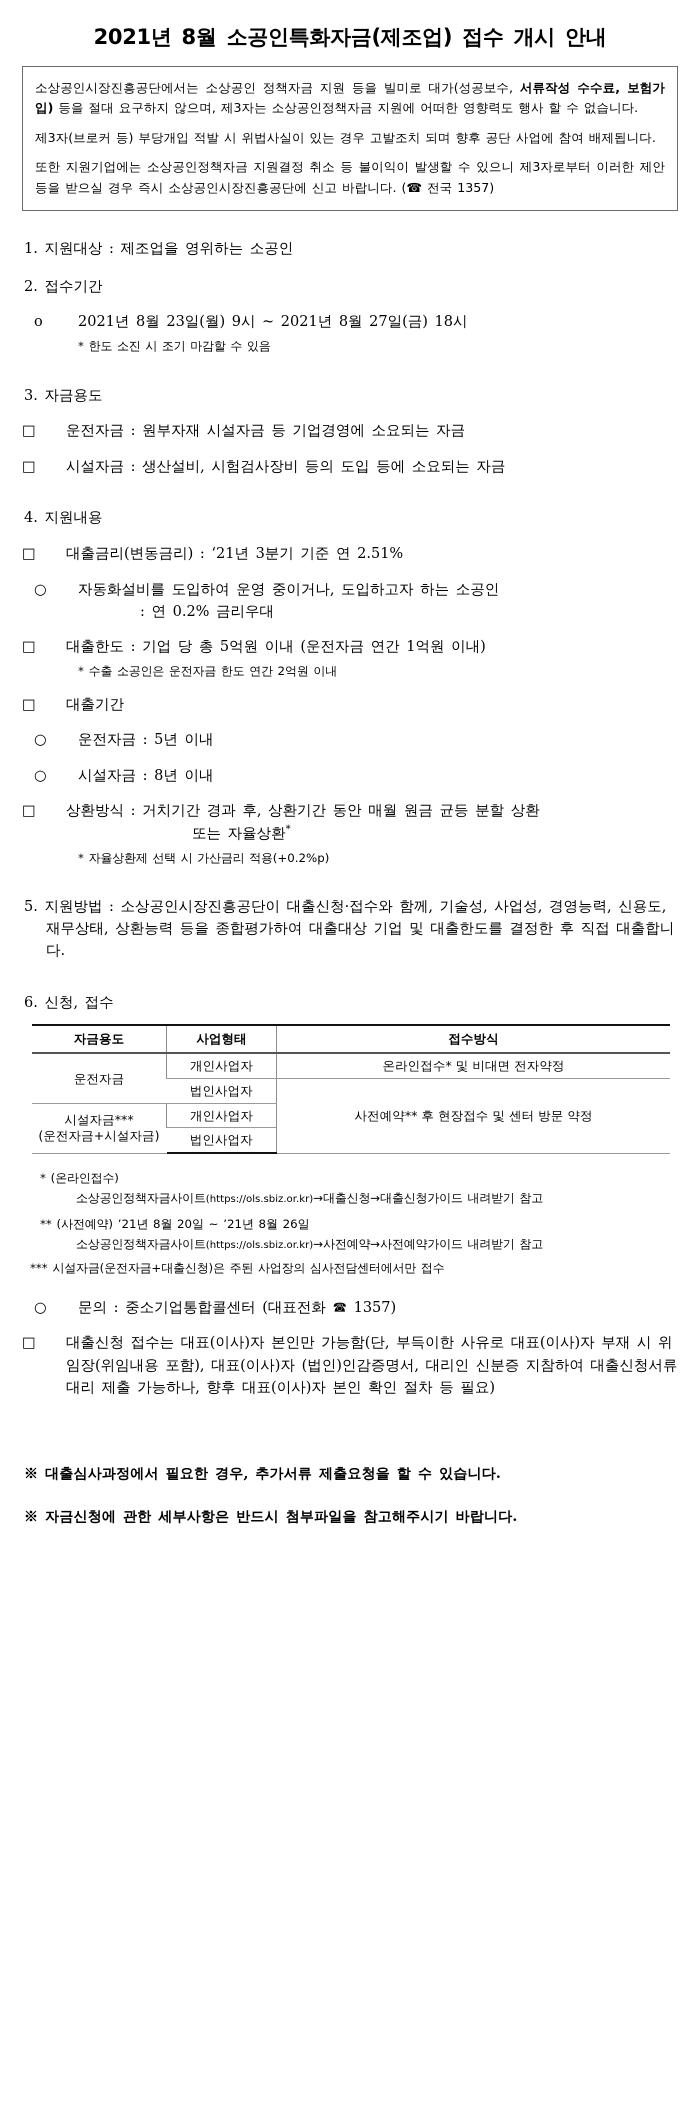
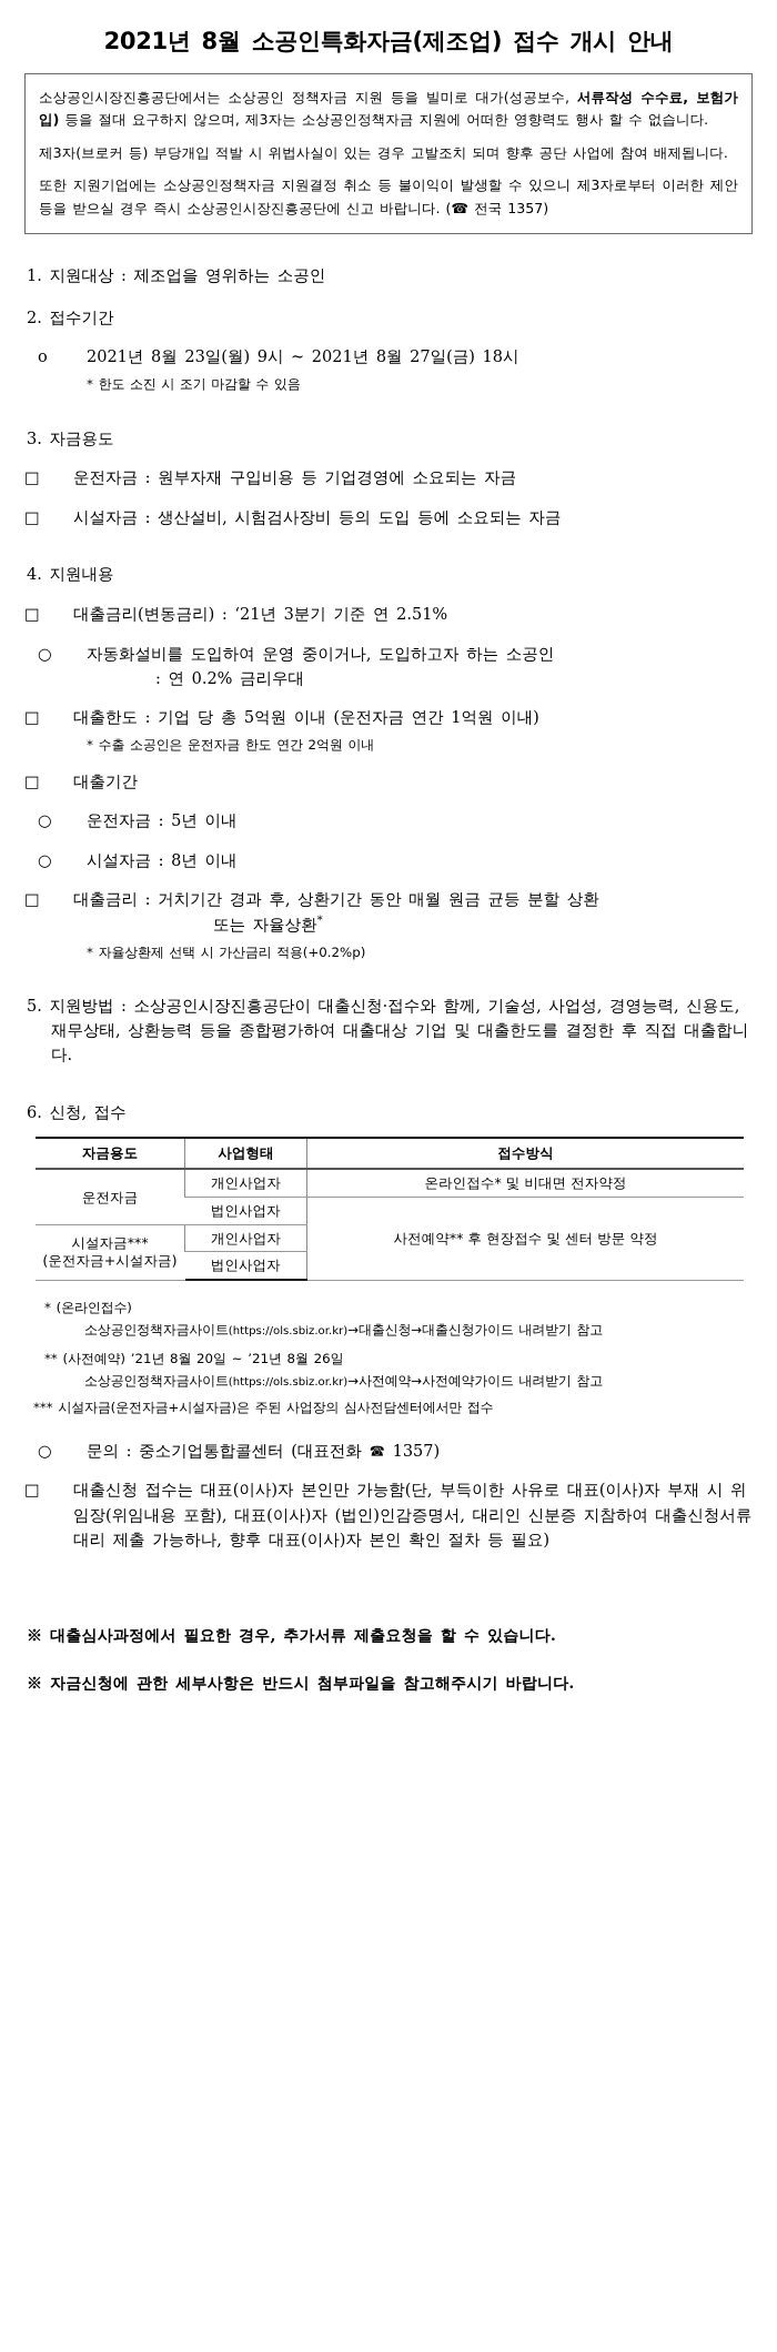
  2021년 8월 소공인특화자금(제조업) 접수 개시 안내
  소상공인시장진흥공단에서는 소상공인 정책자금 지원 등을 빌미로 대가(성공보수, 서류작성 수수료, 보험가입) 등을 절대 요구하지 않으며, 제3자는 소상공인정책자금 지원에 어떠한 영향력도 행사 할 수 없습니다.
  제3자(브로커 등) 부당개입 적발 시 위법사실이 있는 경우 고발조치 되며 향후 공단 사업에 참여 배제됩니다.
  또한 지원기업에는 소상공인정책자금 지원결정 취소 등 불이익이 발생할 수 있으니 제3자로부터 이러한 제안 등을 받으실 경우 즉시 소상공인시장진흥공단에 신고 바랍니다. (☎ 전국 1357)
  1. 지원대상 : 제조업을 영위하는 소공인
  2. 접수기간
  ο 2021년 8월 23일(월) 9시 ~ 2021년 8월 27일(금) 18시
  * 한도 소진 시 조기 마감할 수 있음
  3. 자금용도
- □ 운전자금 : 원부자재 시설자금 등 기업경영에 소요되는 자금
+ □ 운전자금 : 원부자재 구입비용 등 기업경영에 소요되는 자금
  □ 시설자금 : 생산설비, 시험검사장비 등의 도입 등에 소요되는 자금
  4. 지원내용
  □ 대출금리(변동금리) : ‘21년 3분기 기준 연 2.51%
  ○ 자동화설비를 도입하여 운영 중이거나, 도입하고자 하는 소공인
  : 연 0.2% 금리우대
  □ 대출한도 : 기업 당 총 5억원 이내 (운전자금 연간 1억원 이내)
  * 수출 소공인은 운전자금 한도 연간 2억원 이내
  □ 대출기간
  ○ 운전자금 : 5년 이내
  ○ 시설자금 : 8년 이내
- □ 상환방식 : 거치기간 경과 후, 상환기간 동안 매월 원금 균등 분할 상환
+ □ 대출금리 : 거치기간 경과 후, 상환기간 동안 매월 원금 균등 분할 상환
  또는 자율상환*
  * 자율상환제 선택 시 가산금리 적용(+0.2%p)
  5. 지원방법 : 소상공인시장진흥공단이 대출신청·접수와 함께, 기술성, 사업성, 경영능력, 신용도, 재무상태, 상환능력 등을 종합평가하여 대출대상 기업 및 대출한도를 결정한 후 직접 대출합니다.
  6. 신청, 접수
  자금용도	사업형태	접수방식
  운전자금	개인사업자	온라인접수* 및 비대면 전자약정
  법인사업자	사전예약** 후 현장접수 및 센터 방문 약정
  시설자금***(운전자금+시설자금)	개인사업자
  법인사업자
  * (온라인접수)
  소상공인정책자금사이트(https://ols.sbiz.or.kr)→대출신청→대출신청가이드 내려받기 참고
  ** (사전예약) ’21년 8월 20일 ~ ’21년 8월 26일
  소상공인정책자금사이트(https://ols.sbiz.or.kr)→사전예약→사전예약가이드 내려받기 참고
- *** 시설자금(운전자금+대출신청)은 주된 사업장의 심사전담센터에서만 접수
+ *** 시설자금(운전자금+시설자금)은 주된 사업장의 심사전담센터에서만 접수
  ○ 문의 : 중소기업통합콜센터 (대표전화 ☎ 1357)
  □ 대출신청 접수는 대표(이사)자 본인만 가능함(단, 부득이한 사유로 대표(이사)자 부재 시 위임장(위임내용 포함), 대표(이사)자 (법인)인감증명서, 대리인 신분증 지참하여 대출신청서류 대리 제출 가능하나, 향후 대표(이사)자 본인 확인 절차 등 필요)
  ※ 대출심사과정에서 필요한 경우, 추가서류 제출요청을 할 수 있습니다.
  ※ 자금신청에 관한 세부사항은 반드시 첨부파일을 참고해주시기 바랍니다.
